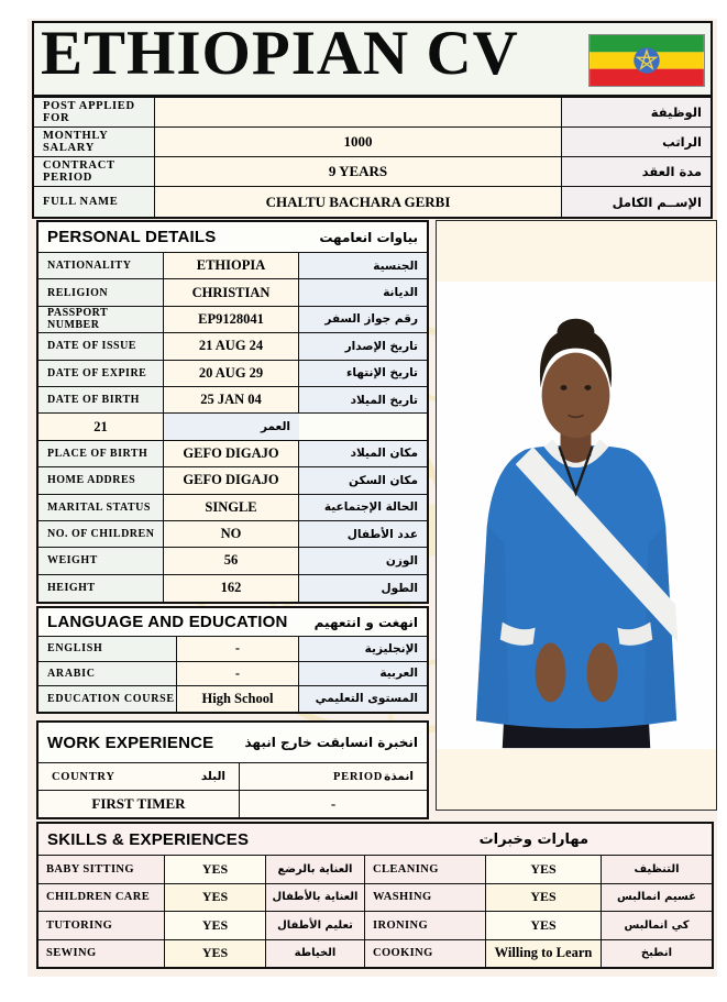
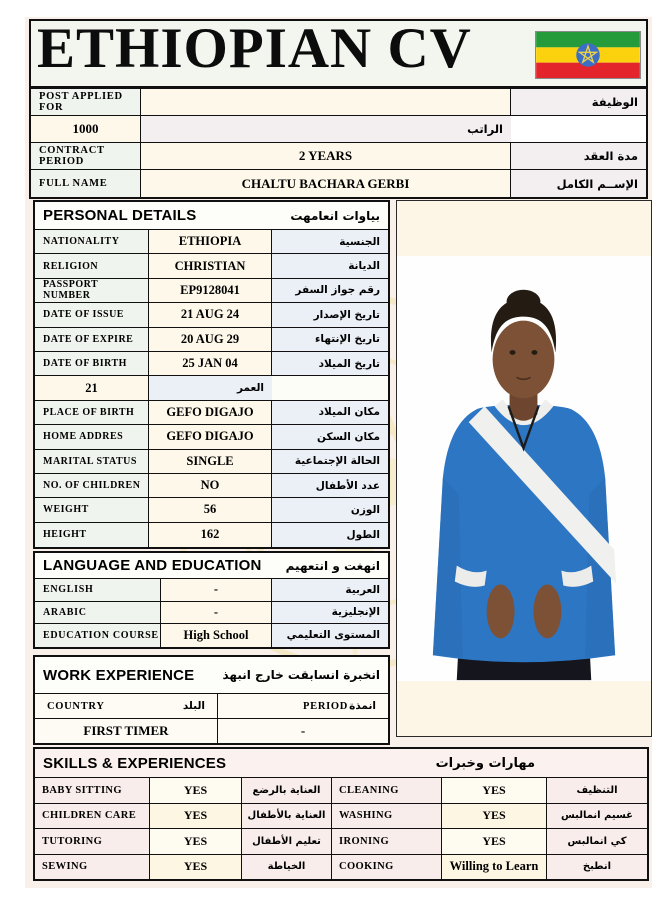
  ETHIOPIAN CV
  POST APPLIED FOR
  الوظيفة
- MONTHLY SALARY
  1000
  الراتب
  CONTRACT PERIOD
- 9 YEARS
+ 2 YEARS
  مدة العقد
  FULL NAME
  CHALTU BACHARA GERBI
  الإســم الكامل
  PERSONAL DETAILS
  بياوات انعامهت
  NATIONALITY
  ETHIOPIA
  الجنسية
  RELIGION
  CHRISTIAN
  الديانة
  PASSPORT NUMBER
  EP9128041
  رقم جواز السفر
  DATE OF ISSUE
  21 AUG 24
  تاريخ الإصدار
  DATE OF EXPIRE
  20 AUG 29
  تاريخ الإنتهاء
  DATE OF BIRTH
  25 JAN 04
  تاريخ الميلاد
  21
  العمر
  PLACE OF BIRTH
  GEFO DIGAJO
  مكان الميلاد
  HOME ADDRES
  GEFO DIGAJO
  مكان السكن
  MARITAL STATUS
  SINGLE
  الحالة الإجتماعية
  NO. OF CHILDREN
  NO
  عدد الأطفال
  WEIGHT
  56
  الوزن
  HEIGHT
  162
  الطول
  LANGUAGE AND EDUCATION
  انهغت و انتعهيم
  ENGLISH
  -
- الإنجليزية
+ العربية
  ARABIC
  -
- العربية
+ الإنجليزية
  EDUCATION COURSE
  High School
  المستوى التعليمي
  WORK EXPERIENCE
  انخبرة انسابقت خارج انبهذ
  COUNTRY
  البلد
  PERIOD
  انمذة
  FIRST TIMER
  -
  SKILLS & EXPERIENCES
  مهارات وخبرات
  BABY SITTING
  YES
  العناية بالرضع
  CLEANING
  YES
  التنظيف
  CHILDREN CARE
  YES
  العناية بالأطفال
  WASHING
  YES
  غسيم انمالبس
  TUTORING
  YES
  تعليم الأطفال
  IRONING
  YES
  كي انمالبس
  SEWING
  YES
  الخياطة
  COOKING
  Willing to Learn
  انطبخ
